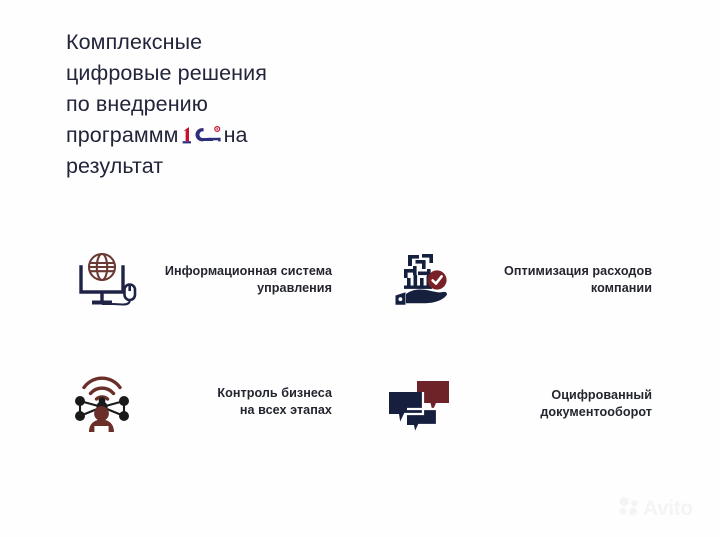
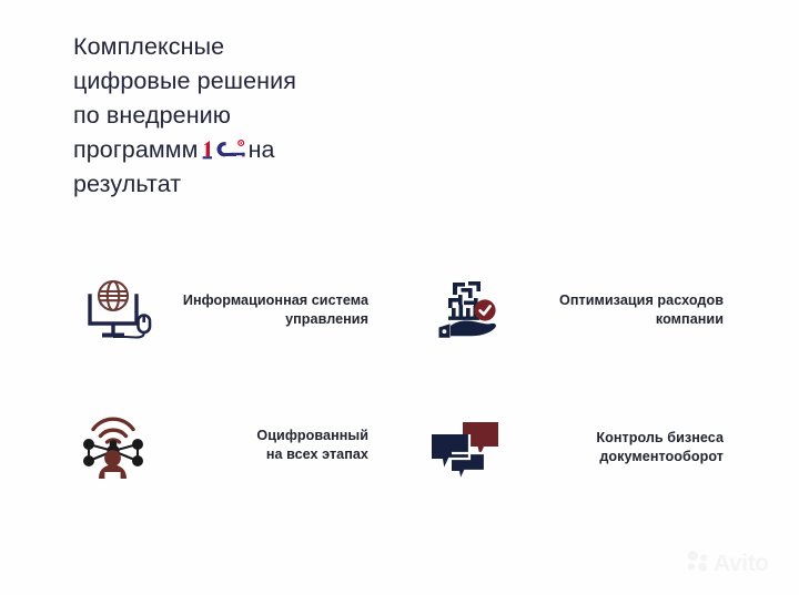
  Комплексные
  цифровые решения
  по внедрению
  программм на
  результат
  Информационная система
  управления
  Оптимизация расходов
  компании
- Контроль бизнеса
+ Оцифрованный
  на всех этапах
- Оцифрованный
+ Контроль бизнеса
  документооборот
